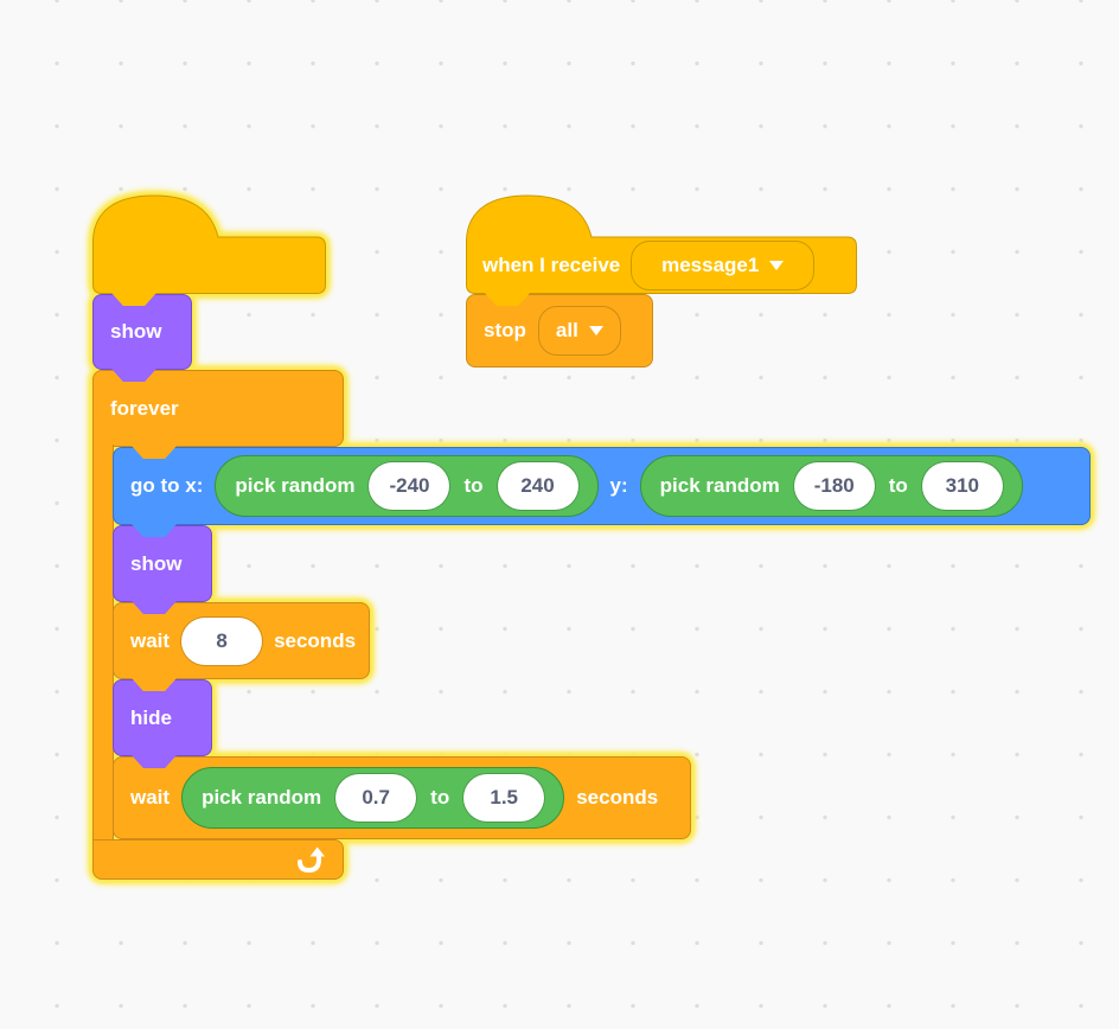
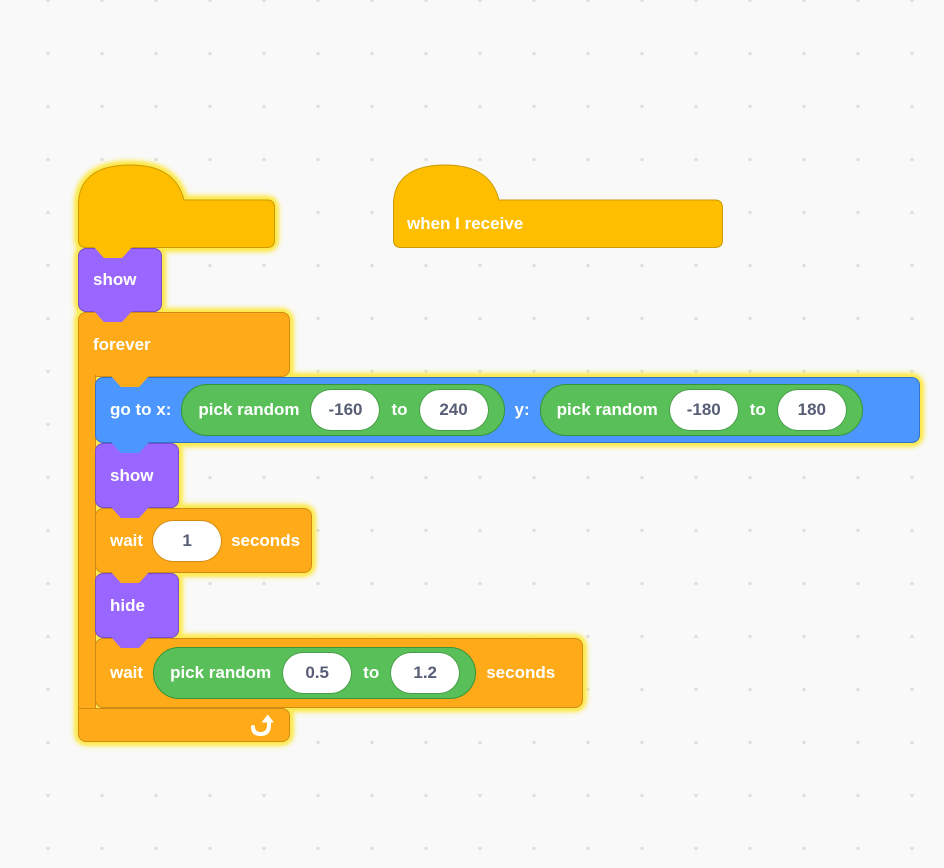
  show
  forever
  go to x:
  pick random
- -240
+ -160
  to
  240
  y:
  pick random
  -180
  to
- 310
+ 180
  show
  wait
- 8
+ 1
  seconds
  hide
  wait
  pick random
- 0.7
+ 0.5
  to
- 1.5
+ 1.2
  seconds
  when I receive
- message1
- stop
- all
